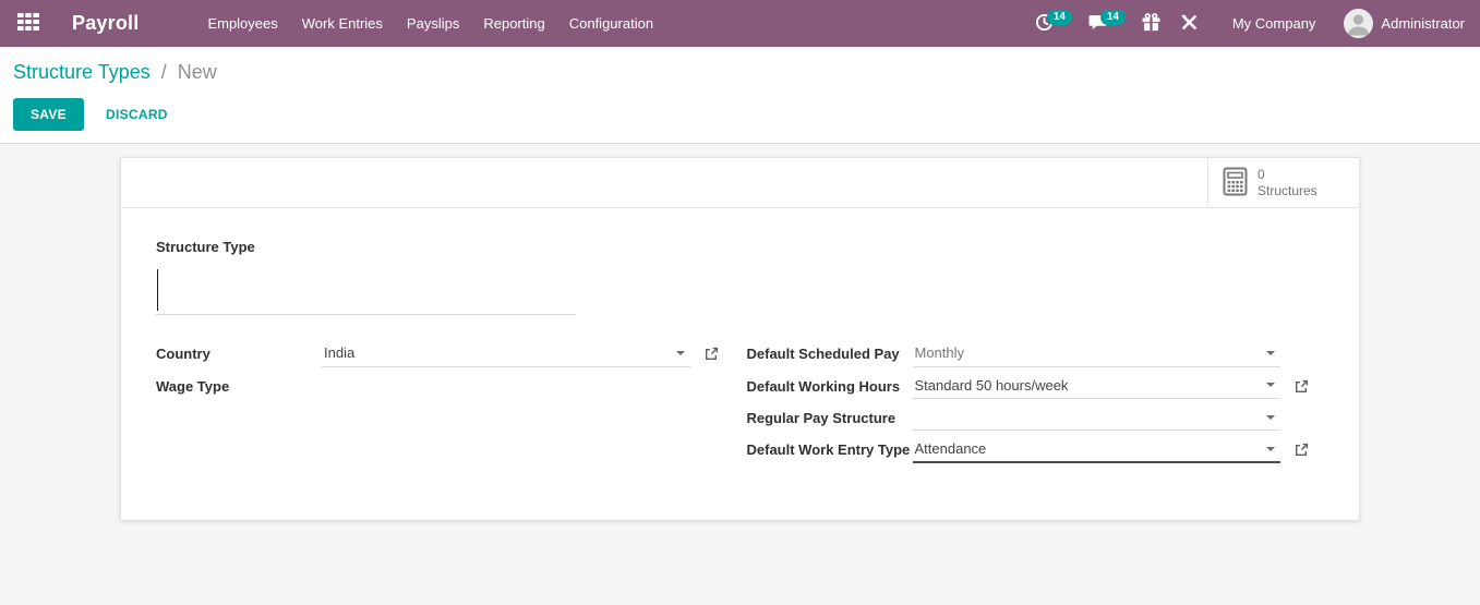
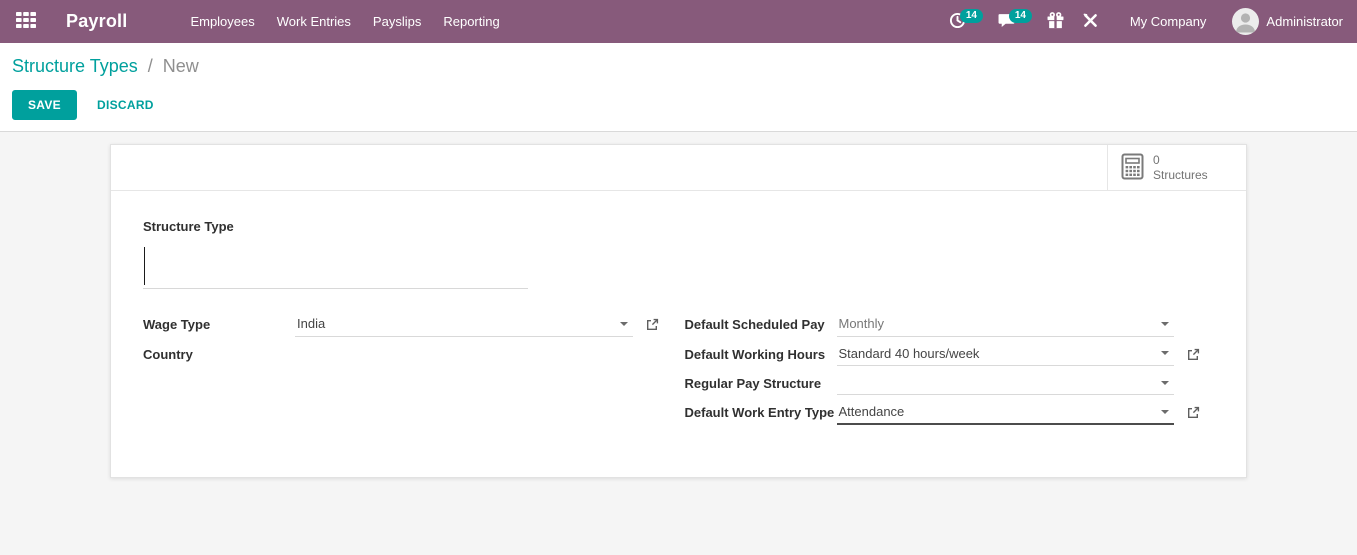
  Payroll
  Employees
  Work Entries
  Payslips
  Reporting
- Configuration
  14
  14
  My Company
  Administrator
  Structure Types / New
  SAVE
  DISCARD
  0
  Structures
  Structure Type
- Country
+ Wage Type
  India
- Wage Type
+ Country
  Default Scheduled Pay
  Monthly
  Default Working Hours
- Standard 50 hours/week
+ Standard 40 hours/week
  Regular Pay Structure
  Default Work Entry Type
  Attendance
